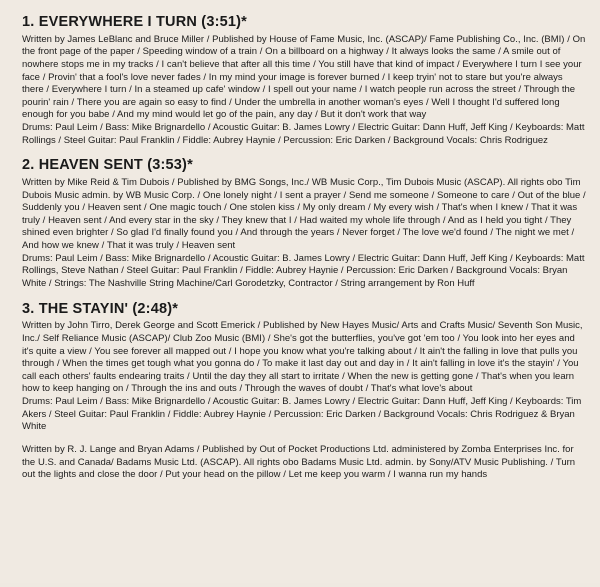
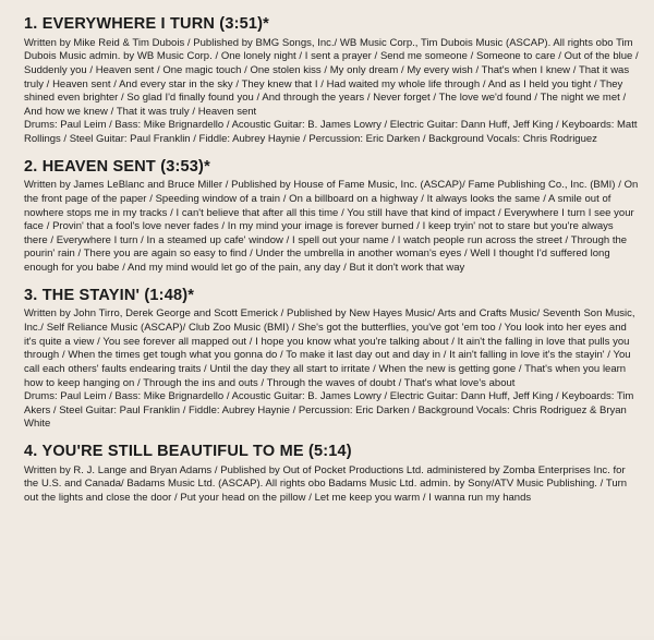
  1. EVERYWHERE I TURN (3:51)*
- Written by James LeBlanc and Bruce Miller / Published by House of Fame Music, Inc. (ASCAP)/ Fame Publishing Co., Inc. (BMI) / On the front page of the paper / Speeding window of a train / On a billboard on a highway / It always looks the same / A smile out of nowhere stops me in my tracks / I can't believe that after all this time / You still have that kind of impact / Everywhere I turn I see your face / Provin' that a fool's love never fades / In my mind your image is forever burned / I keep tryin' not to stare but you're always there / Everywhere I turn / In a steamed up cafe' window / I spell out your name / I watch people run across the street / Through the pourin' rain / There you are again so easy to find / Under the umbrella in another woman's eyes / Well I thought I'd suffered long enough for you babe / And my mind would let go of the pain, any day / But it don't work that way
+ Written by Mike Reid & Tim Dubois / Published by BMG Songs, Inc./ WB Music Corp., Tim Dubois Music (ASCAP). All rights obo Tim Dubois Music admin. by WB Music Corp. / One lonely night / I sent a prayer / Send me someone / Someone to care / Out of the blue / Suddenly you / Heaven sent / One magic touch / One stolen kiss / My only dream / My every wish / That's when I knew / That it was truly / Heaven sent / And every star in the sky / They knew that I / Had waited my whole life through / And as I held you tight / They shined even brighter / So glad I'd finally found you / And through the years / Never forget / The love we'd found / The night we met / And how we knew / That it was truly / Heaven sent
  Drums: Paul Leim / Bass: Mike Brignardello / Acoustic Guitar: B. James Lowry / Electric Guitar: Dann Huff, Jeff King / Keyboards: Matt Rollings / Steel Guitar: Paul Franklin / Fiddle: Aubrey Haynie / Percussion: Eric Darken / Background Vocals: Chris Rodriguez
  2. HEAVEN SENT (3:53)*
- Written by Mike Reid & Tim Dubois / Published by BMG Songs, Inc./ WB Music Corp., Tim Dubois Music (ASCAP). All rights obo Tim Dubois Music admin. by WB Music Corp. / One lonely night / I sent a prayer / Send me someone / Someone to care / Out of the blue / Suddenly you / Heaven sent / One magic touch / One stolen kiss / My only dream / My every wish / That's when I knew / That it was truly / Heaven sent / And every star in the sky / They knew that I / Had waited my whole life through / And as I held you tight / They shined even brighter / So glad I'd finally found you / And through the years / Never forget / The love we'd found / The night we met / And how we knew / That it was truly / Heaven sent
+ Written by James LeBlanc and Bruce Miller / Published by House of Fame Music, Inc. (ASCAP)/ Fame Publishing Co., Inc. (BMI) / On the front page of the paper / Speeding window of a train / On a billboard on a highway / It always looks the same / A smile out of nowhere stops me in my tracks / I can't believe that after all this time / You still have that kind of impact / Everywhere I turn I see your face / Provin' that a fool's love never fades / In my mind your image is forever burned / I keep tryin' not to stare but you're always there / Everywhere I turn / In a steamed up cafe' window / I spell out your name / I watch people run across the street / Through the pourin' rain / There you are again so easy to find / Under the umbrella in another woman's eyes / Well I thought I'd suffered long enough for you babe / And my mind would let go of the pain, any day / But it don't work that way
- Drums: Paul Leim / Bass: Mike Brignardello / Acoustic Guitar: B. James Lowry / Electric Guitar: Dann Huff, Jeff King / Keyboards: Matt Rollings, Steve Nathan / Steel Guitar: Paul Franklin / Fiddle: Aubrey Haynie / Percussion: Eric Darken / Background Vocals: Bryan White / Strings: The Nashville String Machine/Carl Gorodetzky, Contractor / String arrangement by Ron Huff
- 3. THE STAYIN' (2:48)*
+ 3. THE STAYIN' (1:48)*
  Written by John Tirro, Derek George and Scott Emerick / Published by New Hayes Music/ Arts and Crafts Music/ Seventh Son Music, Inc./ Self Reliance Music (ASCAP)/ Club Zoo Music (BMI) / She's got the butterflies, you've got 'em too / You look into her eyes and it's quite a view / You see forever all mapped out / I hope you know what you're talking about / It ain't the falling in love that pulls you through / When the times get tough what you gonna do / To make it last day out and day in / It ain't falling in love it's the stayin' / You call each others' faults endearing traits / Until the day they all start to irritate / When the new is getting gone / That's when you learn how to keep hanging on / Through the ins and outs / Through the waves of doubt / That's what love's about
  Drums: Paul Leim / Bass: Mike Brignardello / Acoustic Guitar: B. James Lowry / Electric Guitar: Dann Huff, Jeff King / Keyboards: Tim Akers / Steel Guitar: Paul Franklin / Fiddle: Aubrey Haynie / Percussion: Eric Darken / Background Vocals: Chris Rodriguez & Bryan White
+ 4. YOU'RE STILL BEAUTIFUL TO ME (5:14)
  Written by R. J. Lange and Bryan Adams / Published by Out of Pocket Productions Ltd. administered by Zomba Enterprises Inc. for the U.S. and Canada/ Badams Music Ltd. (ASCAP). All rights obo Badams Music Ltd. admin. by Sony/ATV Music Publishing. / Turn out the lights and close the door / Put your head on the pillow / Let me keep you warm / I wanna run my hands
